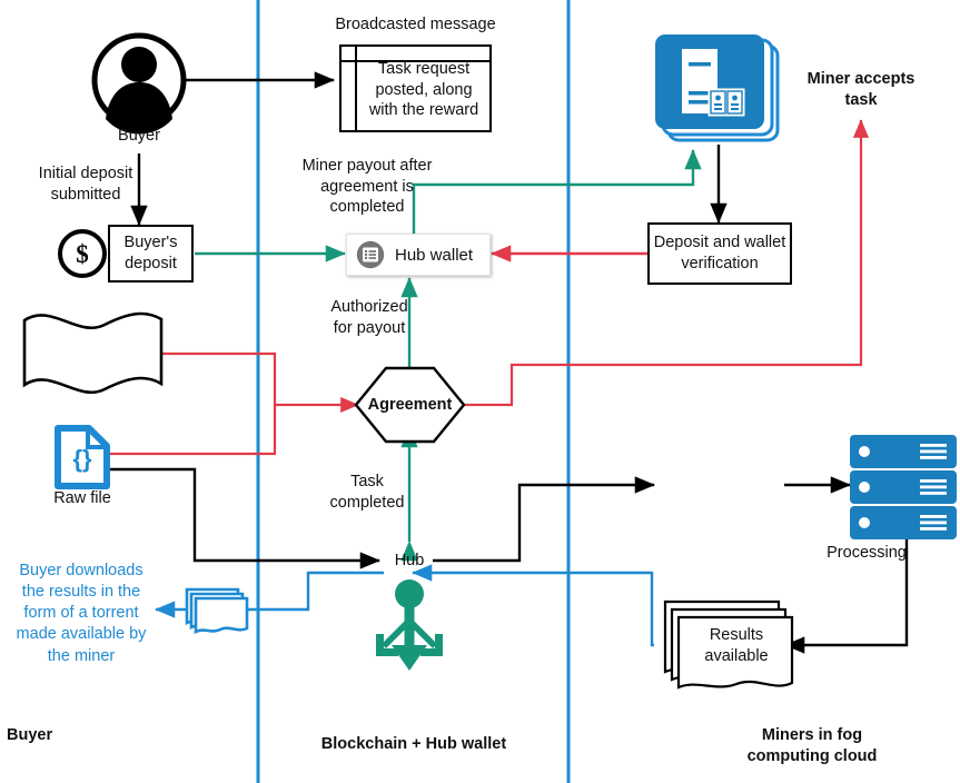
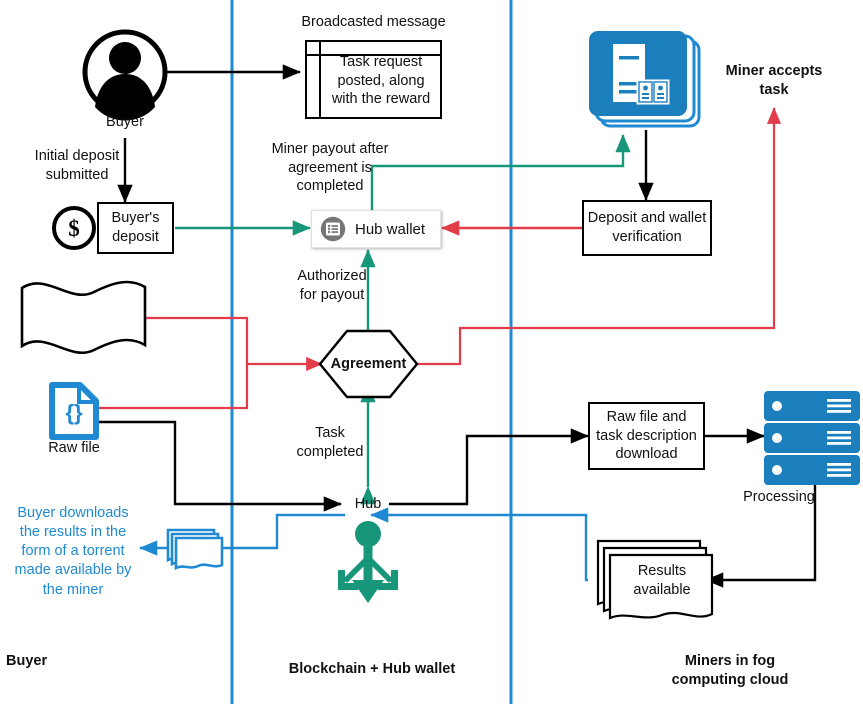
  $
  {}
  Buyer's
  deposit
  Deposit and wallet
  verification
+ Raw file and
+ task description
+ download
  Hub wallet
  Buyer
  Broadcasted message
  Task request
  posted, along
  with the reward
  Initial deposit
  submitted
  Miner payout after
  agreement is
  completed
  Miner accepts
  task
  Raw file
  Authorized
  for payout
  Agreement
  Task
  completed
  Hub
  Processing
  Results
  available
  Buyer downloads
  the results in the
  form of a torrent
  made available by
  the miner
  Buyer
  Blockchain + Hub wallet
  Miners in fog
  computing cloud
